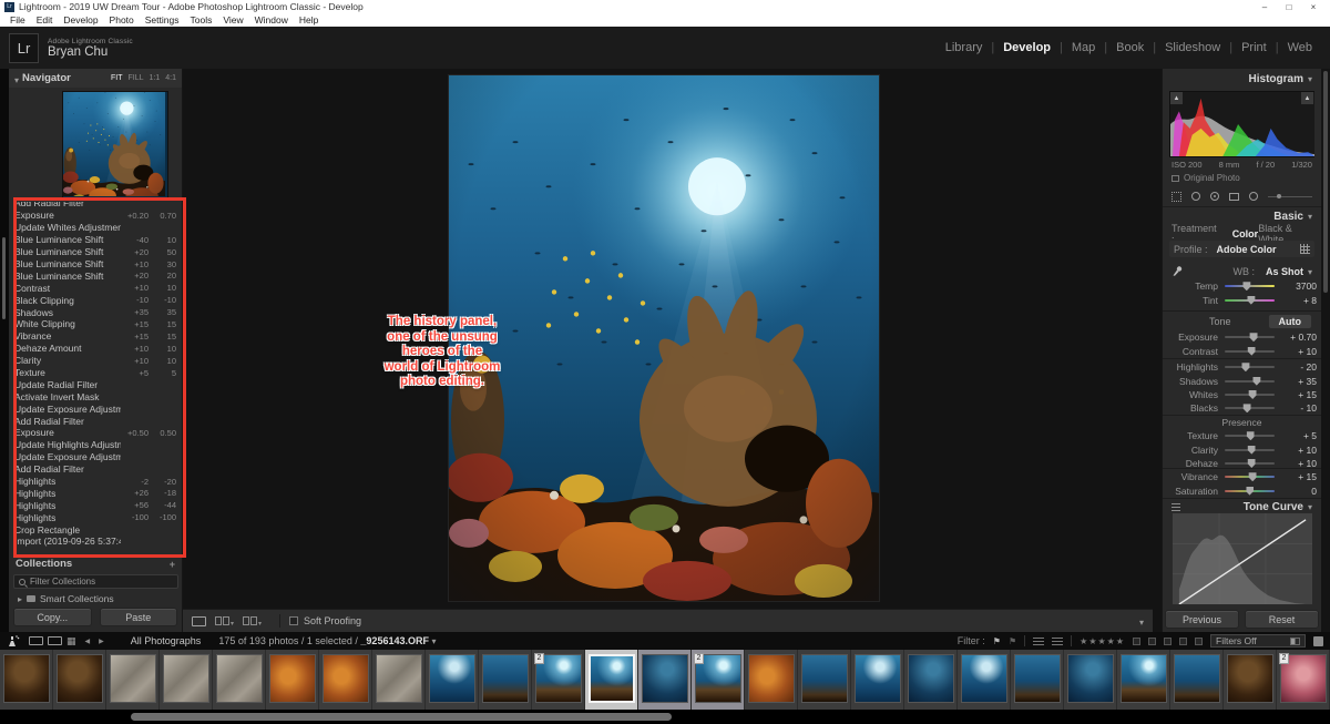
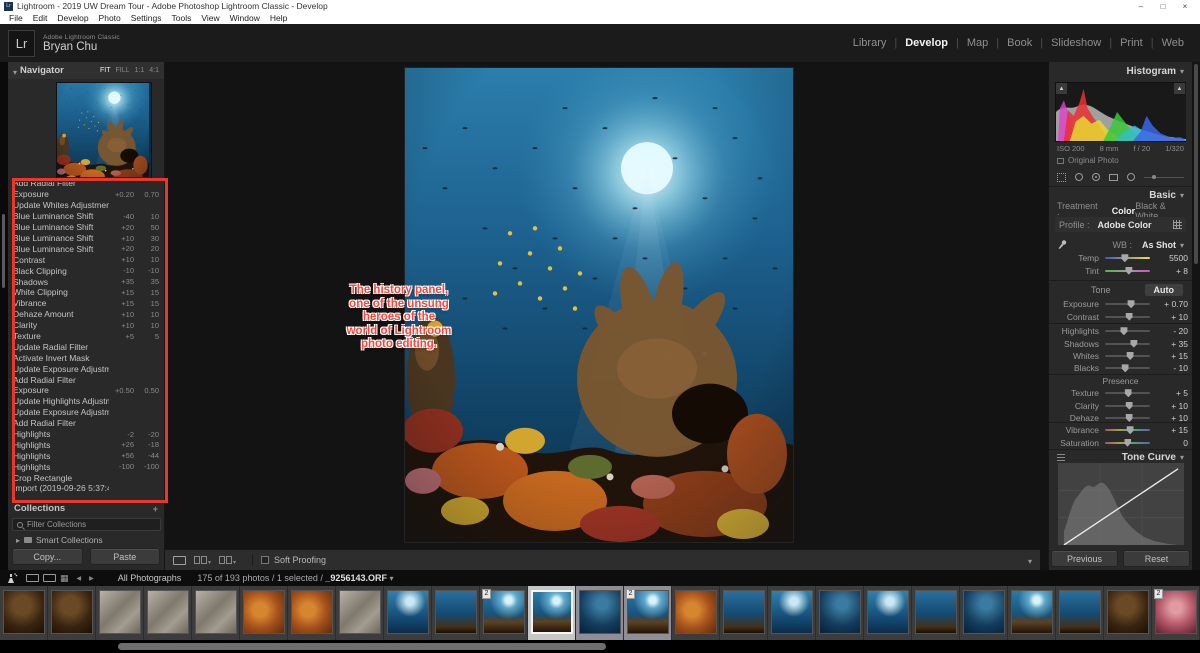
  Lightroom - 2019 UW Dream Tour - Adobe Photoshop Lightroom Classic - Develop
  –
  □
  ×
  File
  Edit
  Develop
  Photo
  Settings
  Tools
  View
  Window
  Help
  Lr
  Bryan Chu
  Library
  Develop
  Map
  Book
  Slideshow
  Print
  Web
  Navigator
  Add Radial Filter
  Exposure
  +0.20
  0.70
  Update Whites Adjustmen
  Blue Luminance Shift
  -40
  10
  Blue Luminance Shift
  +20
  50
  Blue Luminance Shift
  +10
  30
  Blue Luminance Shift
  +20
  20
  Contrast
  +10
  10
  Black Clipping
  -10
  -10
  Shadows
  +35
  35
  White Clipping
  +15
  15
  Vibrance
  +15
  15
  Dehaze Amount
  +10
  10
  Clarity
  +10
  10
  Texture
  +5
  5
  Update Radial Filter
  Activate Invert Mask
  Update Exposure Adjustm
  Add Radial Filter
  Exposure
  +0.50
  0.50
  Update Highlights Adjust
  Update Exposure Adjustm
  Add Radial Filter
  Highlights
  -2
  -20
  Highlights
  +26
  -18
  Highlights
  +56
  -44
  Highlights
  -100
  -100
  Crop Rectangle
  Import (2019-09-26 5:37:
  Collections
  +
  Filter Collections
  Smart Collections
  Copy...
  Paste
  The history panel,
  one of the unsung
  heroes of the
  world of Lightroom
  photo editing.
  Soft Proofing
  Histogram
  ISO 200
  8 mm
  f / 20
  1/320
  Original Photo
  Basic
  Treatment :
  Color
  Black & White
  Profile :
  Adobe Color
  WB :
  As Shot
  Temp
- 3700
+ 5500
  Tint
  + 8
  Tone
  Auto
  Exposure
  + 0.70
  Contrast
  + 10
  Highlights
  - 20
  Shadows
  + 35
  Whites
  + 15
  Blacks
  - 10
  Presence
  Texture
  + 5
  Clarity
  + 10
  Dehaze
  + 10
  Vibrance
  + 15
  Saturation
  0
  Tone Curve
  Previous
  Reset
  All Photographs
  175 of 193 photos / 1 selected / _9256143.ORF
- Filter :
- ★★★★★
- Filters Off
